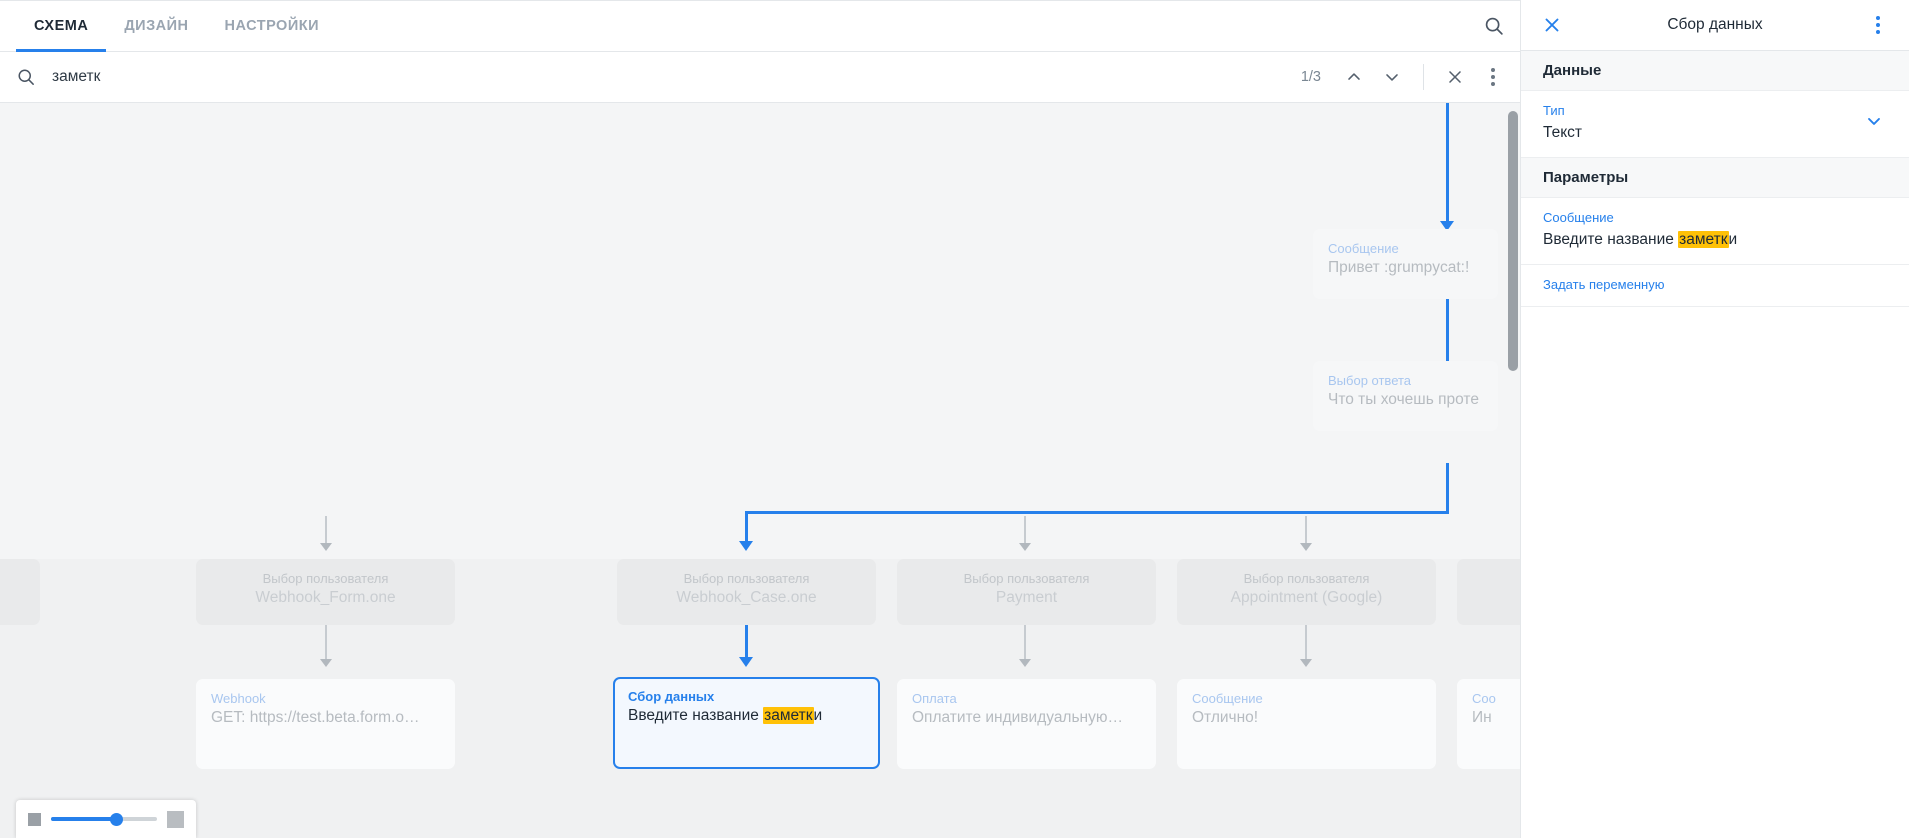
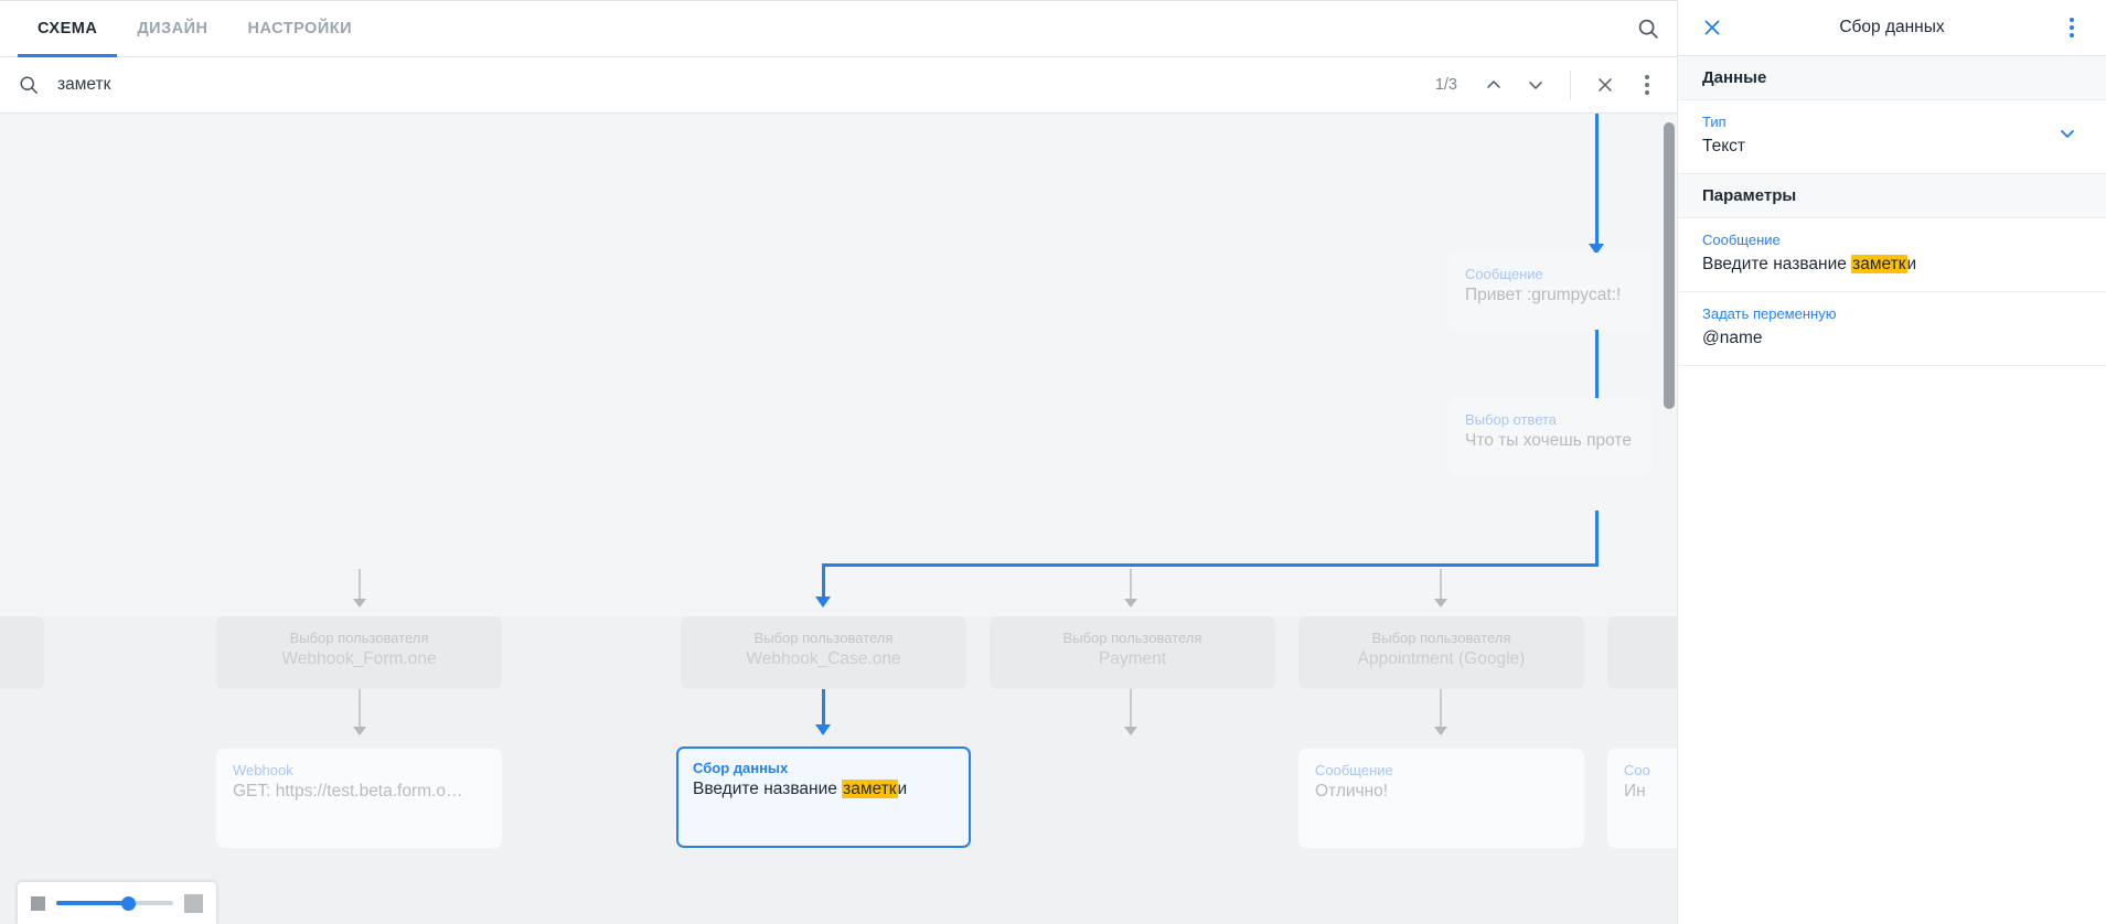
  СХЕМА
  ДИЗАЙН
  НАСТРОЙКИ
  заметк
  1/3
  Сообщение
  Привет :grumpycat:!
  Выбор ответа
  Что ты хочешь проте
  Выбор пользователя
  Webhook_Form.one
  Выбор пользователя
  Webhook_Case.one
  Выбор пользователя
  Payment
  Выбор пользователя
  Appointment (Google)
  Webhook
  GET: https://test.beta.form.o…
  Сбор данных
  Введите название заметки
- Оплата
- Оплатите индивидуальную…
  Сообщение
  Отлично!
  Соо
  Ин
  Сбор данных
  Данные
  Тип
  Текст
  Параметры
  Сообщение
  Введите название заметки
  Задать переменную
+ @name
